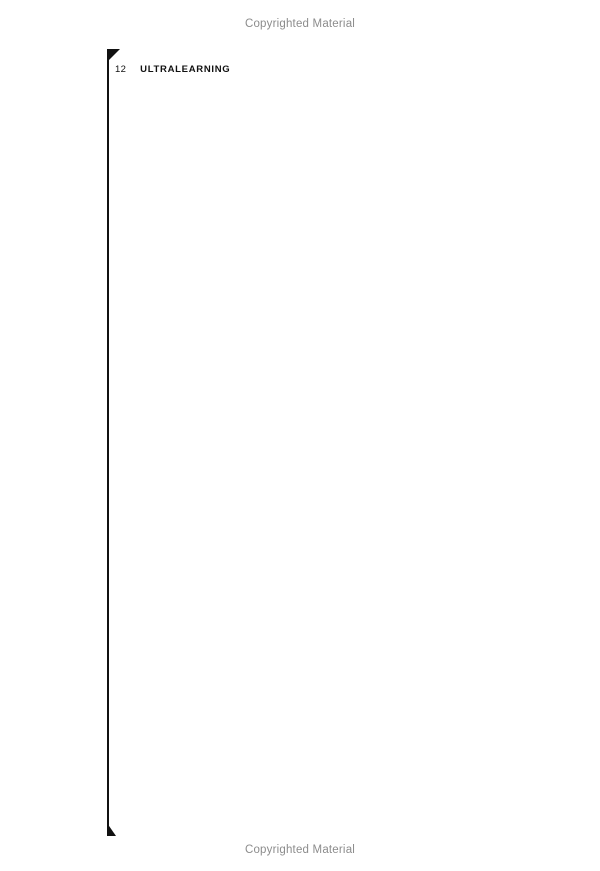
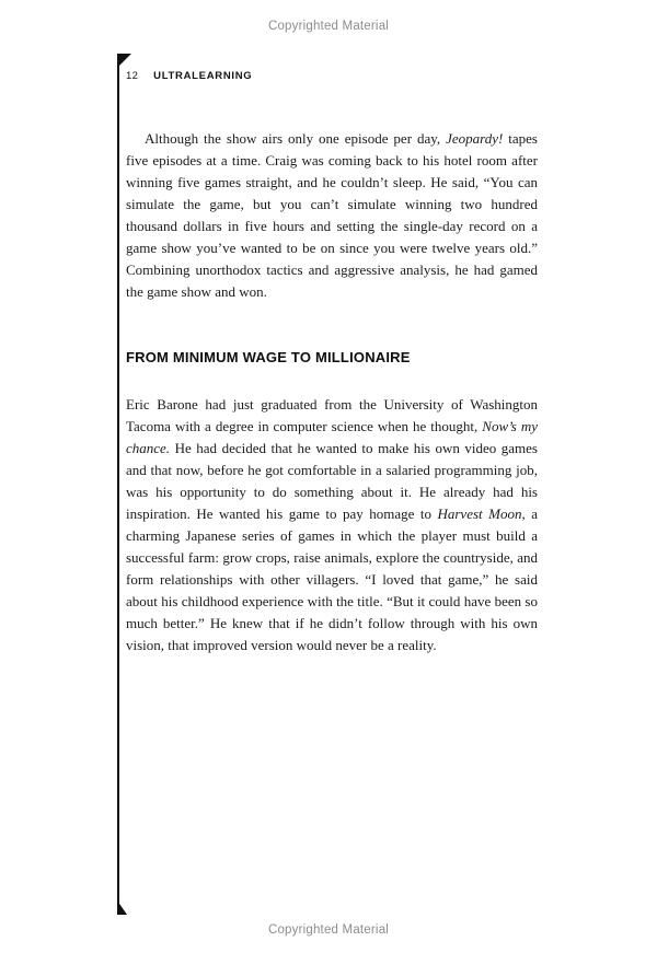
  Copyrighted Material
  12 ULTRALEARNING
+ Although the show airs only one episode per day, Jeopardy! tapes five episodes at a time. Craig was coming back to his hotel room after winning five games straight, and he couldn’t sleep. He said, “You can simulate the game, but you can’t simulate winning two hundred thousand dollars in five hours and setting the single-day record on a game show you’ve wanted to be on since you were twelve years old.” Combining unorthodox tactics and aggressive analysis, he had gamed the game show and won.
+ FROM MINIMUM WAGE TO MILLIONAIRE
+ Eric Barone had just graduated from the University of Washington Tacoma with a degree in computer science when he thought, Now’s my chance. He had decided that he wanted to make his own video games and that now, before he got comfortable in a salaried programming job, was his opportunity to do something about it. He already had his inspiration. He wanted his game to pay homage to Harvest Moon, a charming Japanese series of games in which the player must build a successful farm: grow crops, raise animals, explore the countryside, and form relationships with other villagers. “I loved that game,” he said about his childhood experience with the title. “But it could have been so much better.” He knew that if he didn’t follow through with his own vision, that improved version would never be a reality.
  Copyrighted Material
